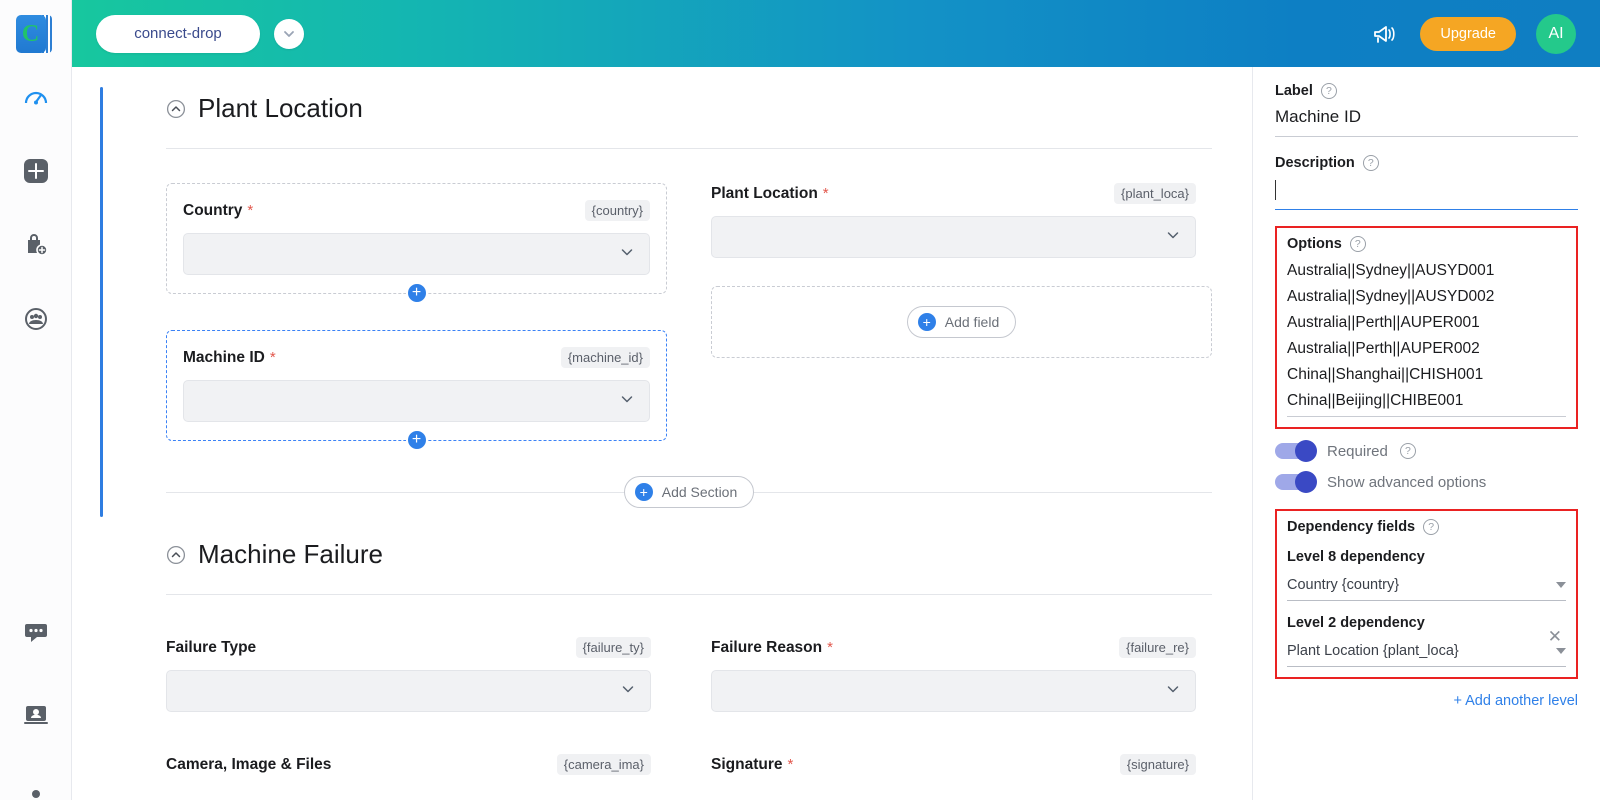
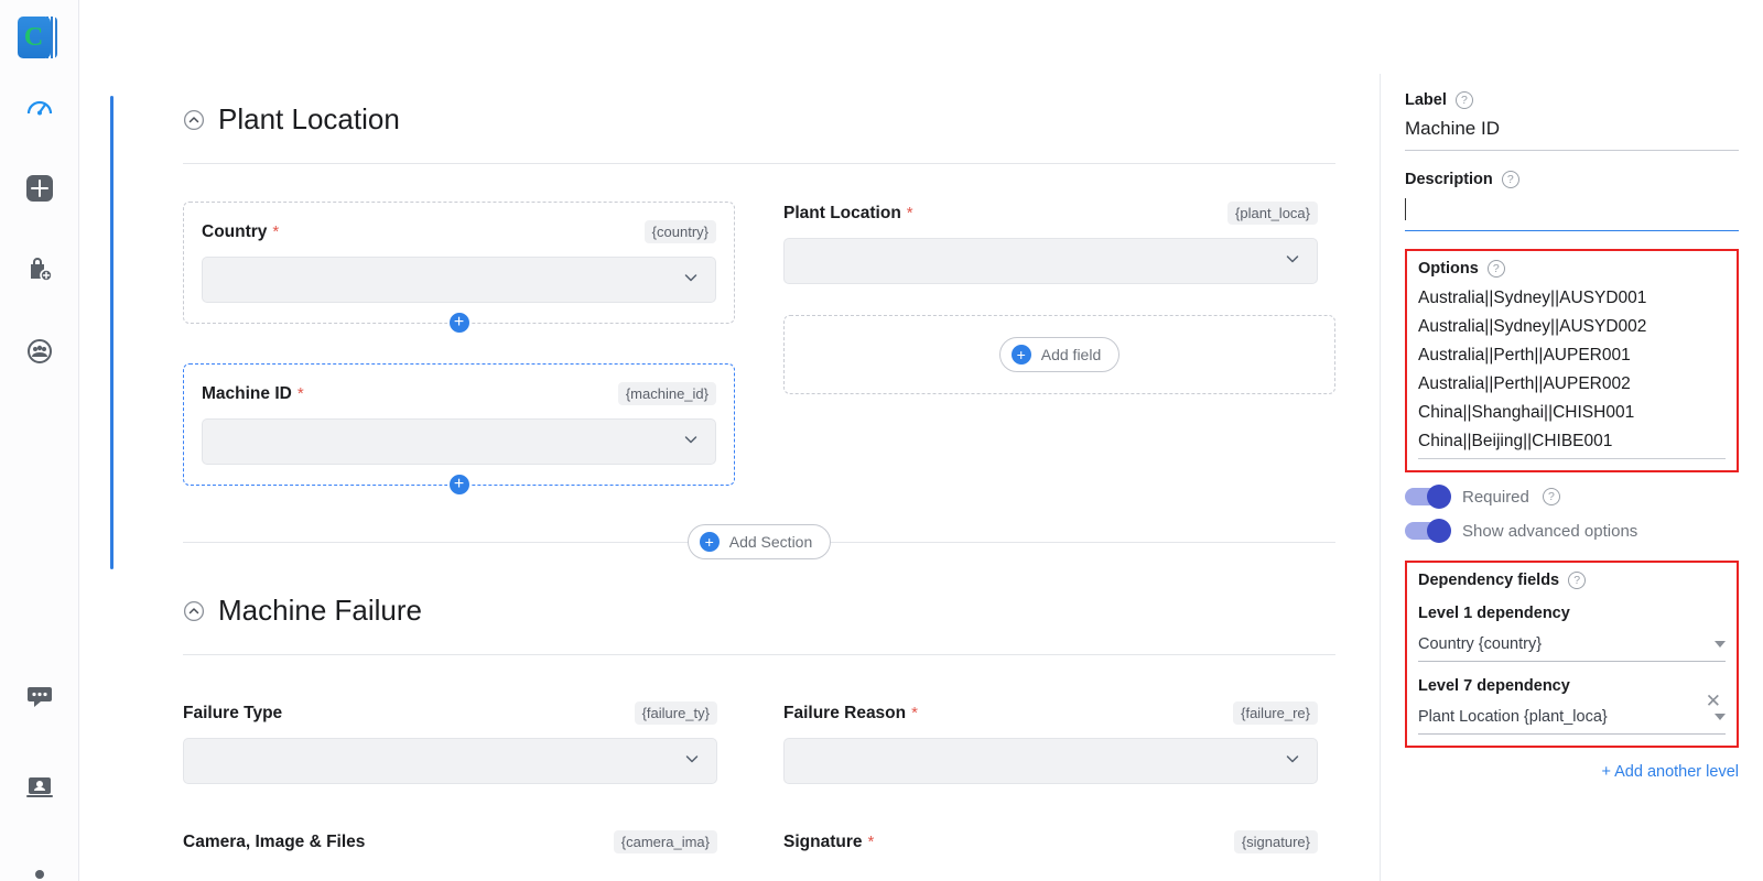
  C
- connect-drop
- Upgrade
- AI
  Plant Location
  Country
  *
  {country}
  +
  Machine ID
  *
  {machine_id}
  +
  Plant Location
  *
  {plant_loca}
  +
  Add field
  +
  Add Section
  Machine Failure
  Failure Type
  {failure_ty}
  Camera, Image & Files
  {camera_ima}
  Failure Reason
  *
  {failure_re}
  Signature
  *
  {signature}
  Label
  ?
  Machine ID
  Description
  ?
  Options
  ?
  Australia||Sydney||AUSYD001
  Australia||Sydney||AUSYD002
  Australia||Perth||AUPER001
  Australia||Perth||AUPER002
  China||Shanghai||CHISH001
  China||Beijing||CHIBE001
  Required
  ?
  Show advanced options
  Dependency fields
  ?
- Level 8 dependency
+ Level 1 dependency
  Country {country}
- Level 2 dependency
+ Level 7 dependency
  ✕
  Plant Location {plant_loca}
  + Add another level
